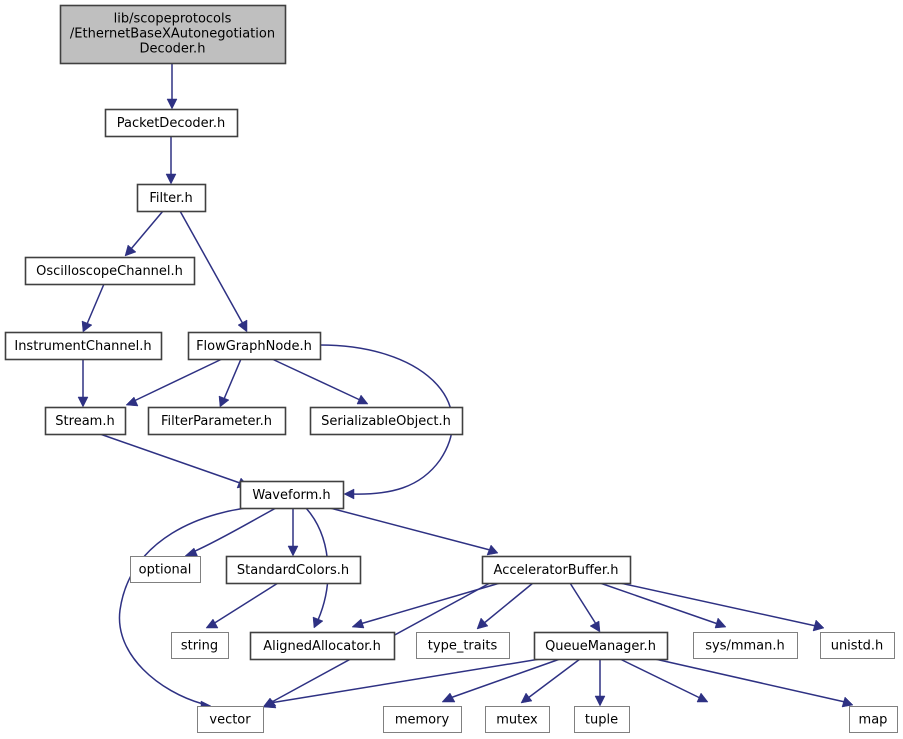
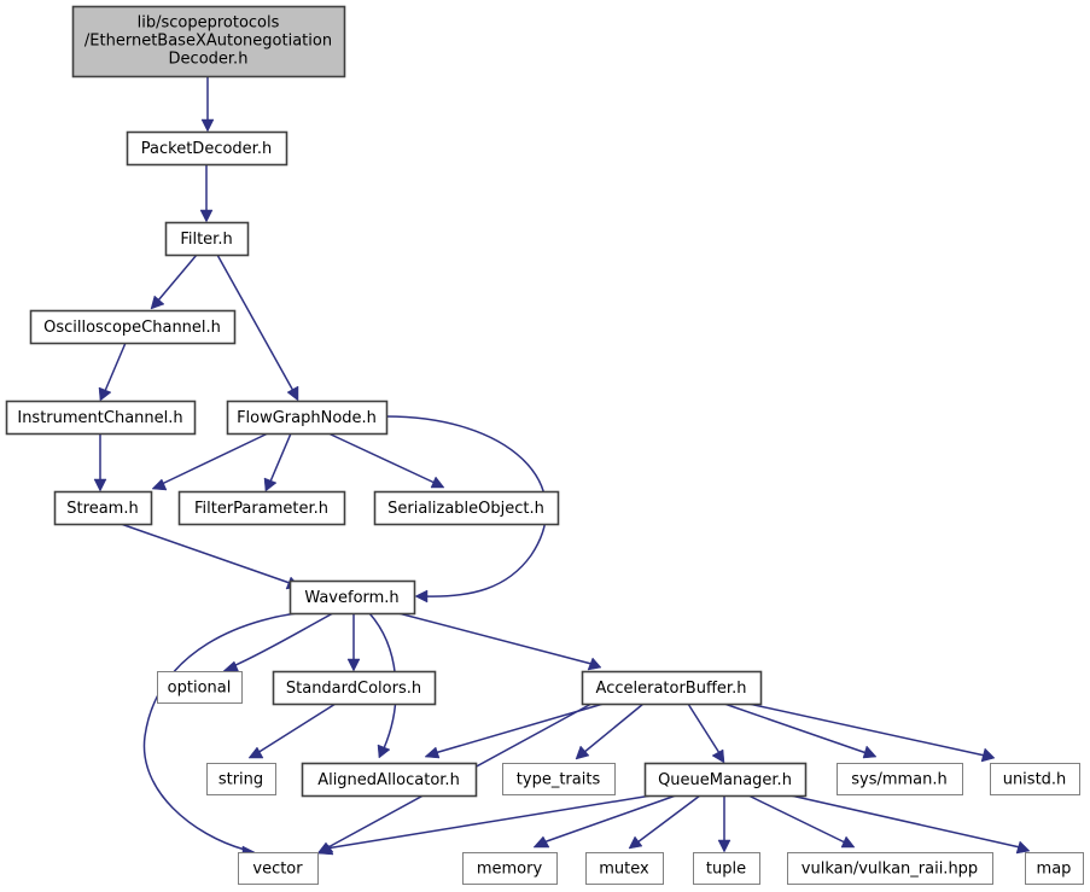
  lib/scopeprotocols
  /EthernetBaseXAutonegotiation
  Decoder.h
  PacketDecoder.h
  Filter.h
  OscilloscopeChannel.h
  InstrumentChannel.h
  FlowGraphNode.h
  Stream.h
  FilterParameter.h
  SerializableObject.h
  Waveform.h
  optional
  StandardColors.h
  AcceleratorBuffer.h
  string
  AlignedAllocator.h
  type_traits
  QueueManager.h
  sys/mman.h
  unistd.h
  vector
  memory
  mutex
  tuple
+ vulkan/vulkan_raii.hpp
  map
